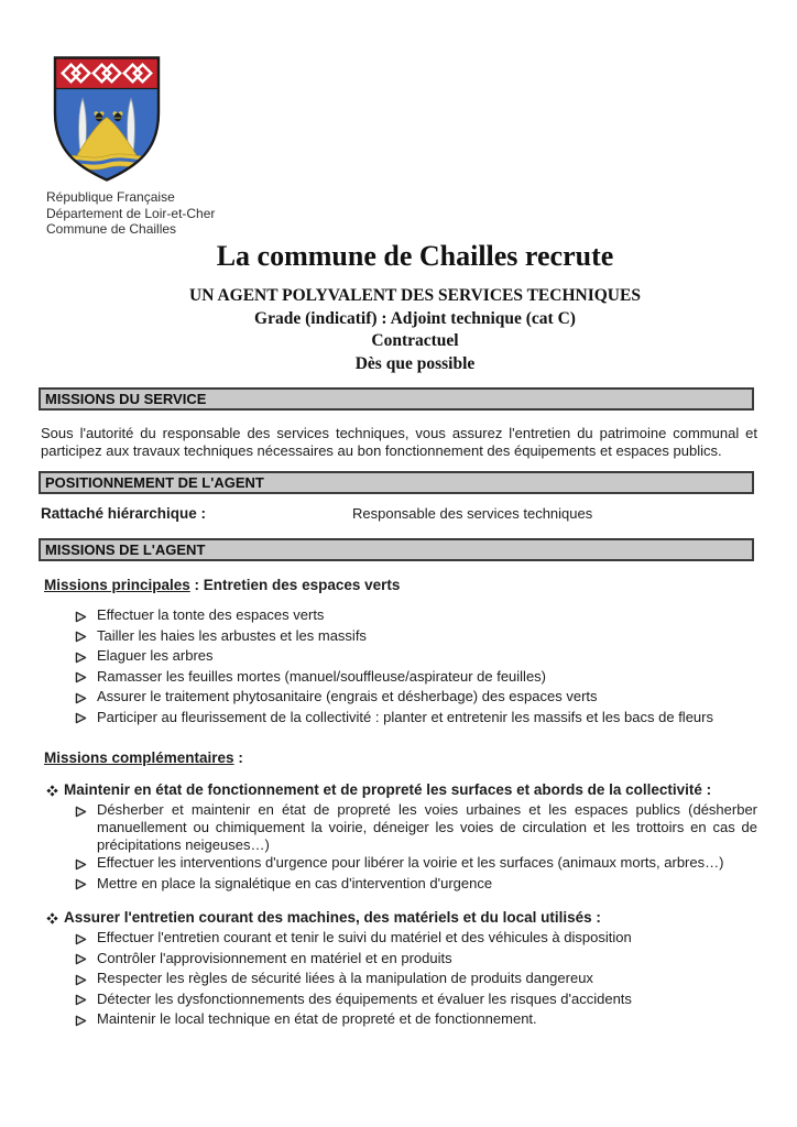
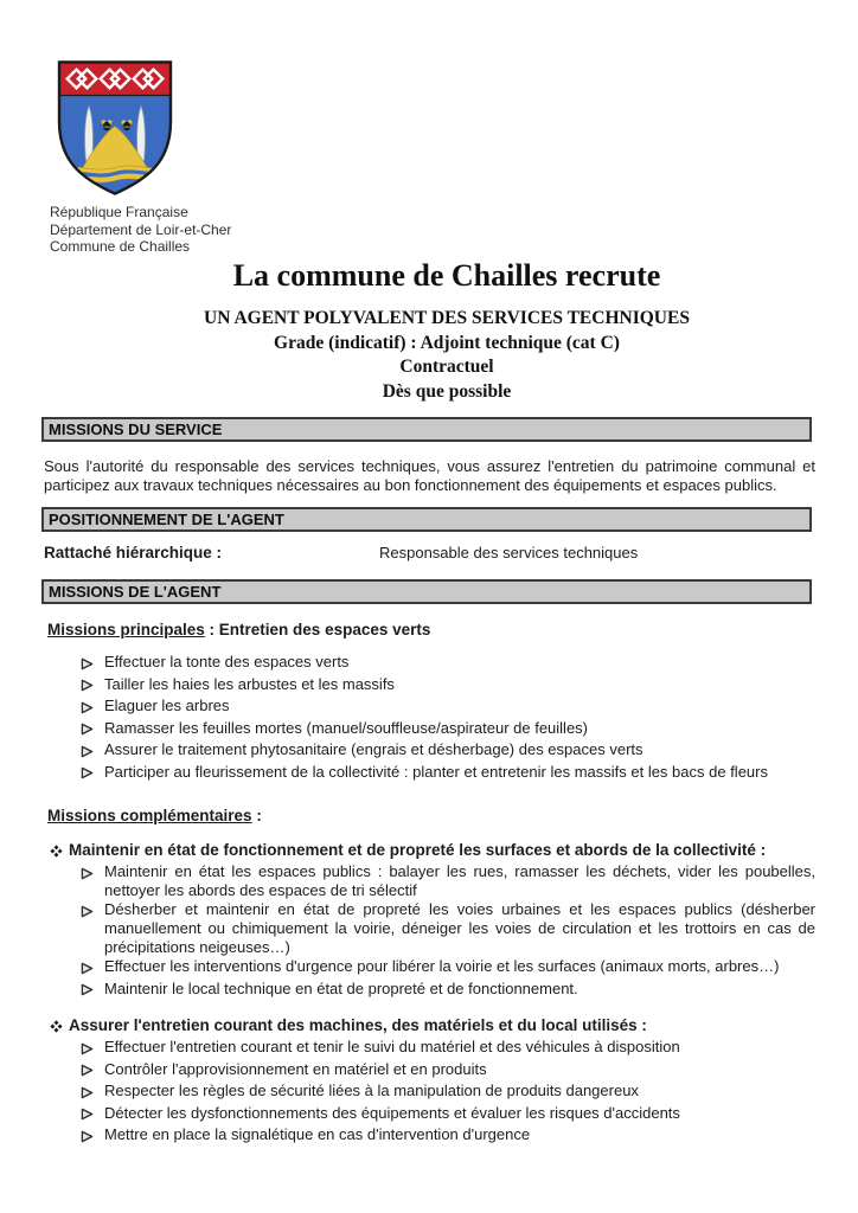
  République Française
  Département de Loir-et-Cher
  Commune de Chailles
  La commune de Chailles recrute
  UN AGENT POLYVALENT DES SERVICES TECHNIQUES
  Grade (indicatif) : Adjoint technique (cat C)
  Contractuel
  Dès que possible
  MISSIONS DU SERVICE
  Sous l'autorité du responsable des services techniques, vous assurez l'entretien du patrimoine communal et participez aux travaux techniques nécessaires au bon fonctionnement des équipements et espaces publics.
  POSITIONNEMENT DE L'AGENT
  Rattaché hiérarchique :
  Responsable des services techniques
  MISSIONS DE L'AGENT
  Missions principales : Entretien des espaces verts
  Effectuer la tonte des espaces verts
  Tailler les haies les arbustes et les massifs
  Elaguer les arbres
  Ramasser les feuilles mortes (manuel/souffleuse/aspirateur de feuilles)
  Assurer le traitement phytosanitaire (engrais et désherbage) des espaces verts
  Participer au fleurissement de la collectivité : planter et entretenir les massifs et les bacs de fleurs
  Missions complémentaires :
  Maintenir en état de fonctionnement et de propreté les surfaces et abords de la collectivité :
+ Maintenir en état les espaces publics : balayer les rues, ramasser les déchets, vider les poubelles, nettoyer les abords des espaces de tri sélectif
  Désherber et maintenir en état de propreté les voies urbaines et les espaces publics (désherber manuellement ou chimiquement la voirie, déneiger les voies de circulation et les trottoirs en cas de précipitations neigeuses…)
  Effectuer les interventions d'urgence pour libérer la voirie et les surfaces (animaux morts, arbres…)
- Mettre en place la signalétique en cas d'intervention d'urgence
+ Maintenir le local technique en état de propreté et de fonctionnement.
  Assurer l'entretien courant des machines, des matériels et du local utilisés :
  Effectuer l'entretien courant et tenir le suivi du matériel et des véhicules à disposition
  Contrôler l'approvisionnement en matériel et en produits
  Respecter les règles de sécurité liées à la manipulation de produits dangereux
  Détecter les dysfonctionnements des équipements et évaluer les risques d'accidents
- Maintenir le local technique en état de propreté et de fonctionnement.
+ Mettre en place la signalétique en cas d'intervention d'urgence
